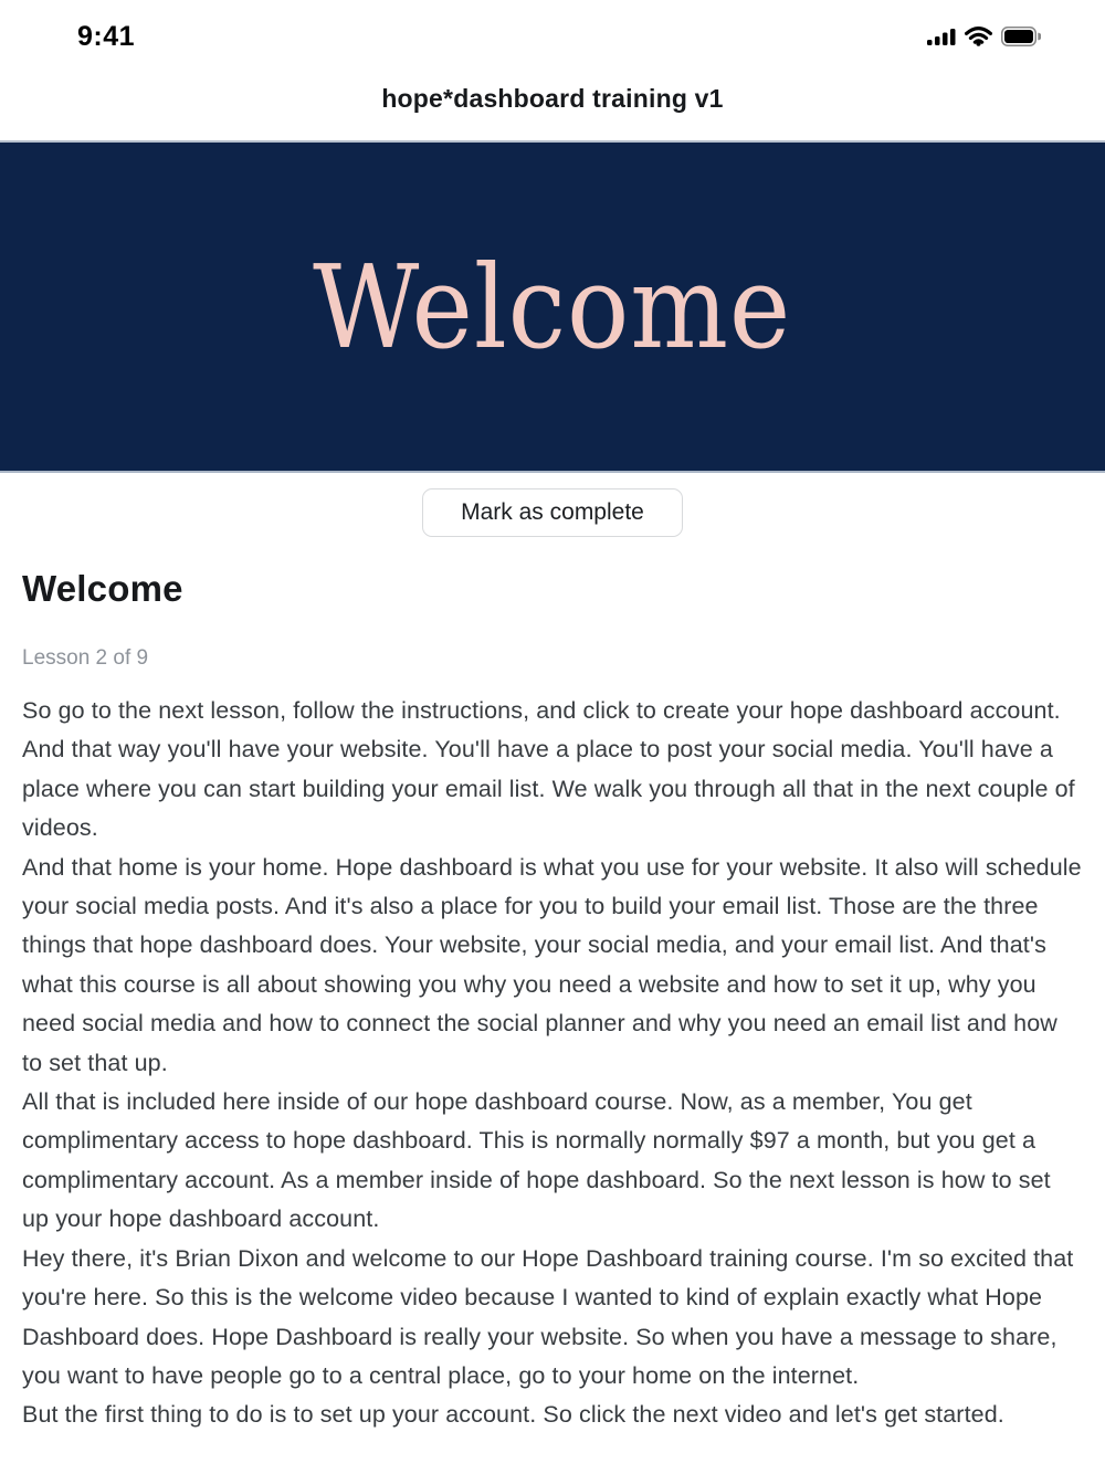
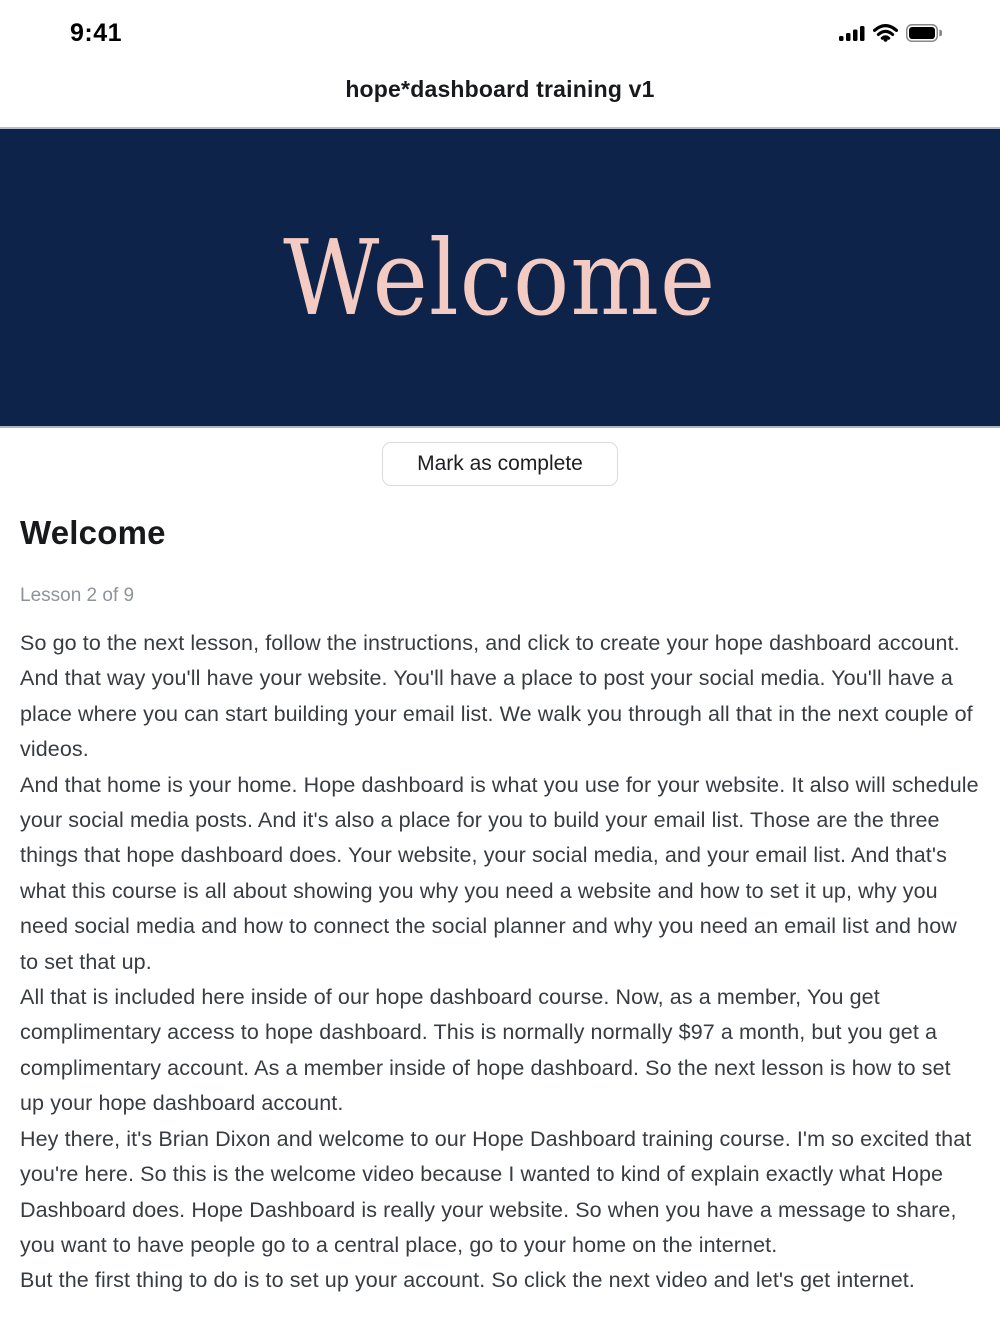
  9:41
  hope*dashboard training v1
  Welcome
  Mark as complete
  Welcome
  Lesson 2 of 9
  So go to the next lesson, follow the instructions, and click to create your hope dashboard account. And that way you'll have your website. You'll have a place to post your social media. You'll have a place where you can start building your email list. We walk you through all that in the next couple of videos.
  And that home is your home. Hope dashboard is what you use for your website. It also will schedule your social media posts. And it's also a place for you to build your email list. Those are the three things that hope dashboard does. Your website, your social media, and your email list. And that's what this course is all about showing you why you need a website and how to set it up, why you need social media and how to connect the social planner and why you need an email list and how to set that up.
  All that is included here inside of our hope dashboard course. Now, as a member, You get complimentary access to hope dashboard. This is normally normally $97 a month, but you get a complimentary account. As a member inside of hope dashboard. So the next lesson is how to set up your hope dashboard account.
  Hey there, it's Brian Dixon and welcome to our Hope Dashboard training course. I'm so excited that you're here. So this is the welcome video because I wanted to kind of explain exactly what Hope Dashboard does. Hope Dashboard is really your website. So when you have a message to share, you want to have people go to a central place, go to your home on the internet.
- But the first thing to do is to set up your account. So click the next video and let's get started.
+ But the first thing to do is to set up your account. So click the next video and let's get internet.
